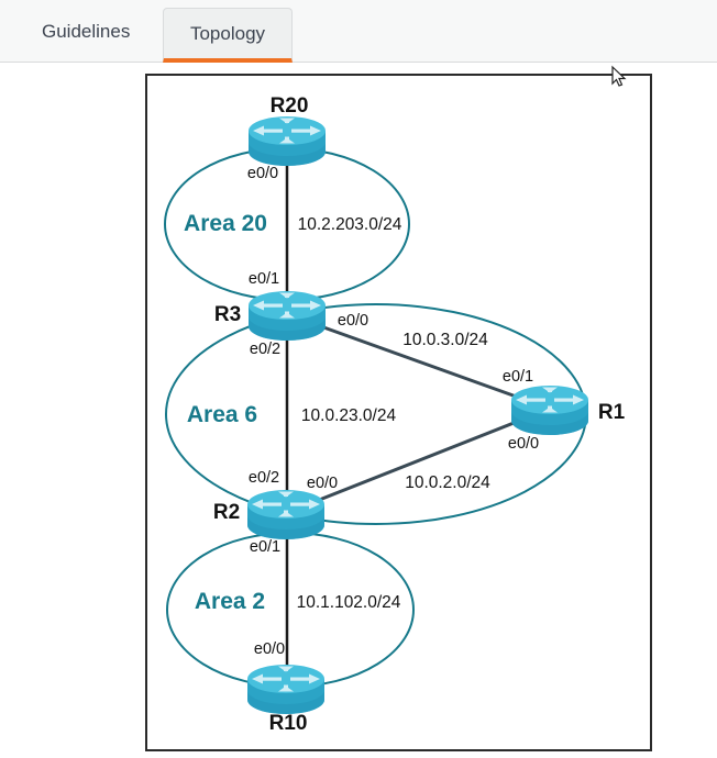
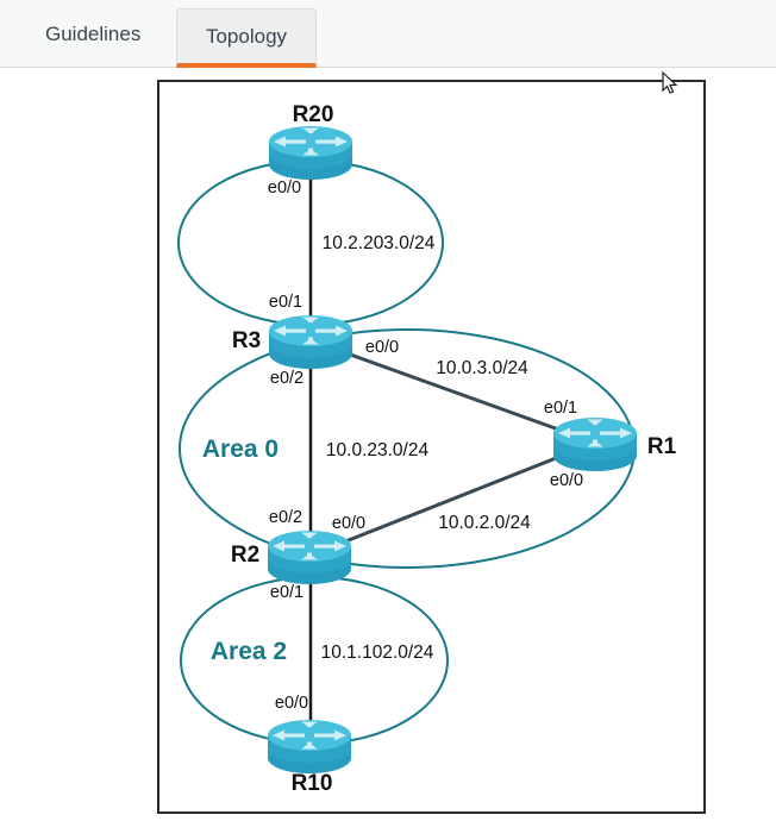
  Guidelines
  Topology
  R20
  R3
  R1
  R2
  R10
- Area 20
- Area 6
+ Area 0
  Area 2
  10.2.203.0/24
  10.0.3.0/24
  10.0.23.0/24
  10.0.2.0/24
  10.1.102.0/24
  e0/0
  e0/1
  e0/0
  e0/2
  e0/1
  e0/0
  e0/2
  e0/0
  e0/1
  e0/0
